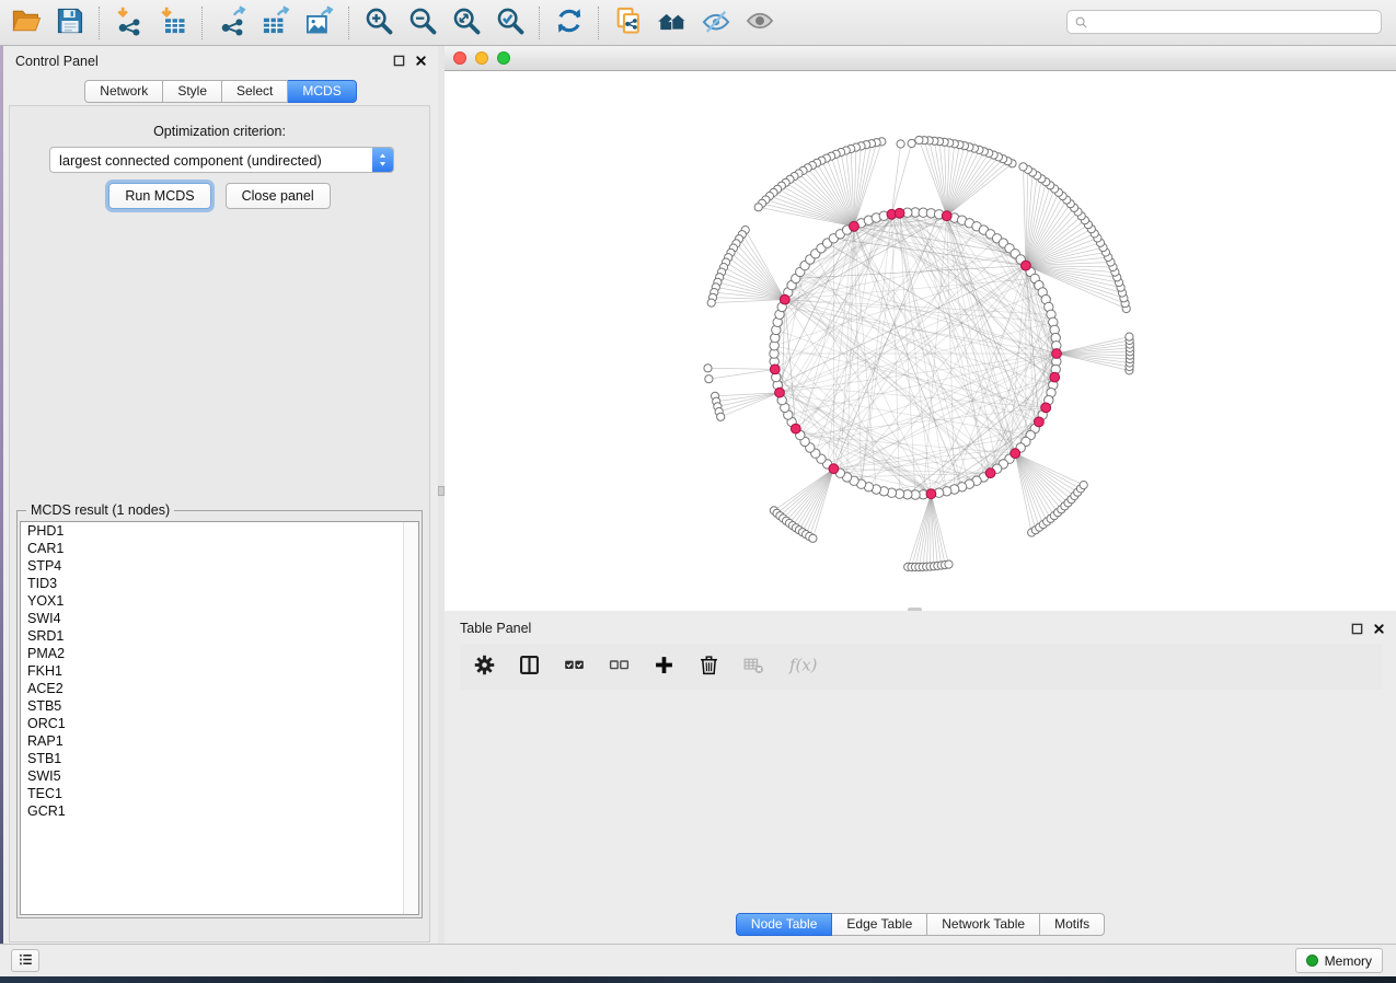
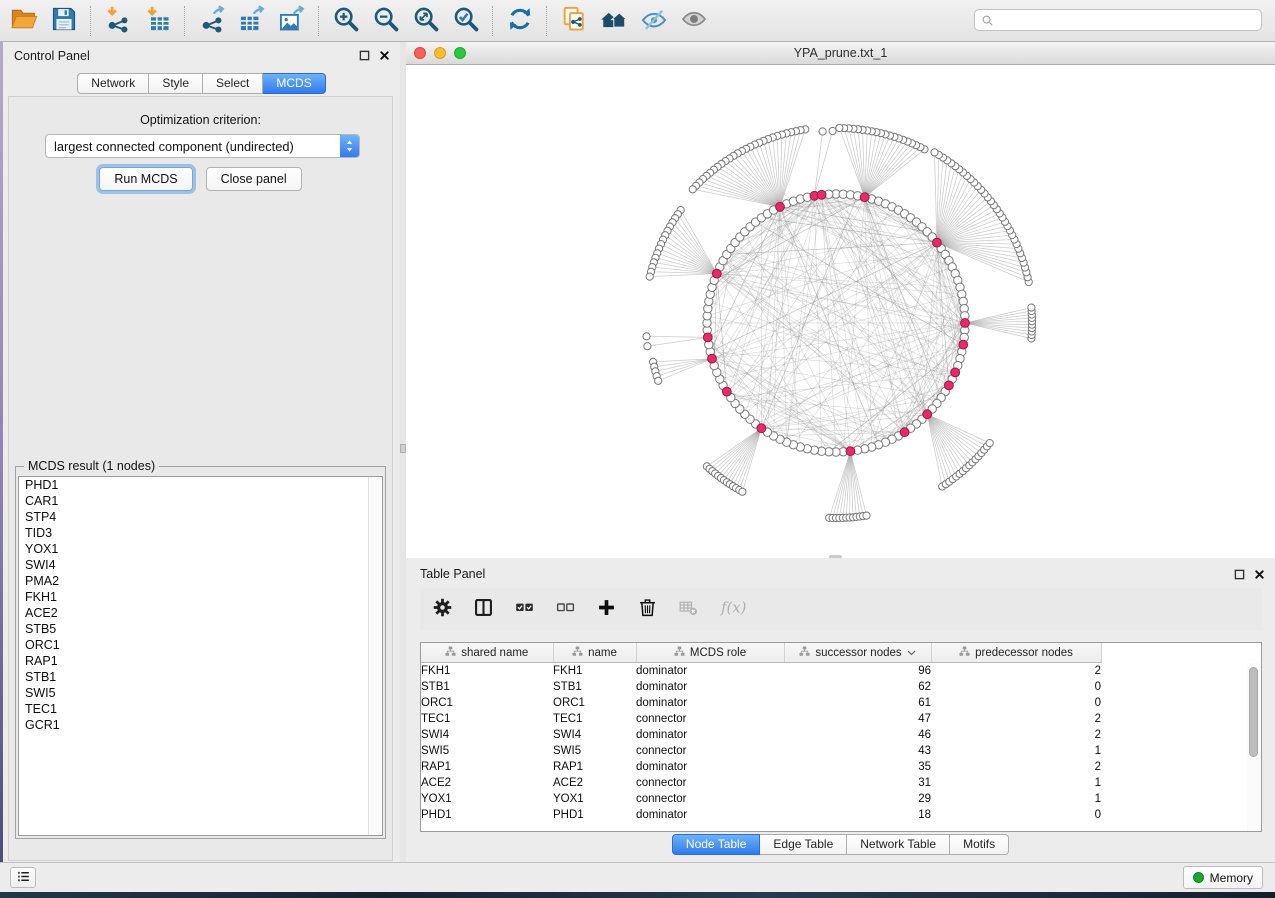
  Control Panel
  Network
  Style
  Select
  MCDS
  Optimization criterion:
  largest connected component (undirected)
  Run MCDS
  Close panel
  MCDS result (1 nodes)
  PHD1
  CAR1
  STP4
  TID3
  YOX1
  SWI4
- SRD1
  PMA2
  FKH1
  ACE2
  STB5
  ORC1
  RAP1
  STB1
  SWI5
  TEC1
  GCR1
+ YPA_prune.txt_1
  Table Panel
  f(x)
+ shared name	name	MCDS role	successor nodes	predecessor nodes
+ FKH1	FKH1	dominator	96	2
+ STB1	STB1	dominator	62	0
+ ORC1	ORC1	dominator	61	0
+ TEC1	TEC1	connector	47	2
+ SWI4	SWI4	dominator	46	2
+ SWI5	SWI5	connector	43	1
+ RAP1	RAP1	dominator	35	2
+ ACE2	ACE2	connector	31	1
+ YOX1	YOX1	connector	29	1
+ PHD1	PHD1	dominator	18	0
  Node Table
  Edge Table
  Network Table
  Motifs
  Memory
